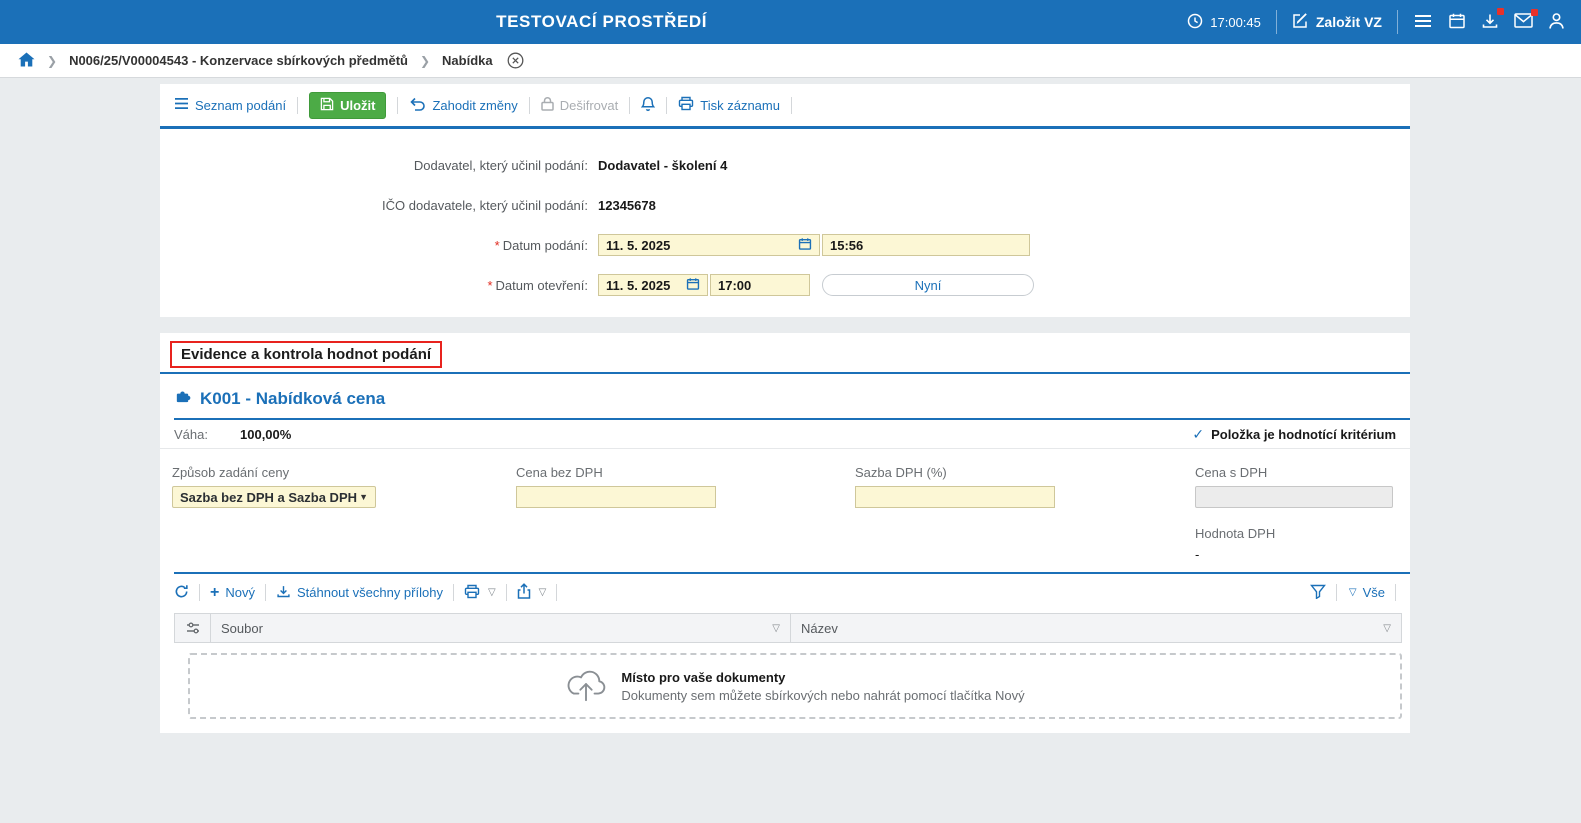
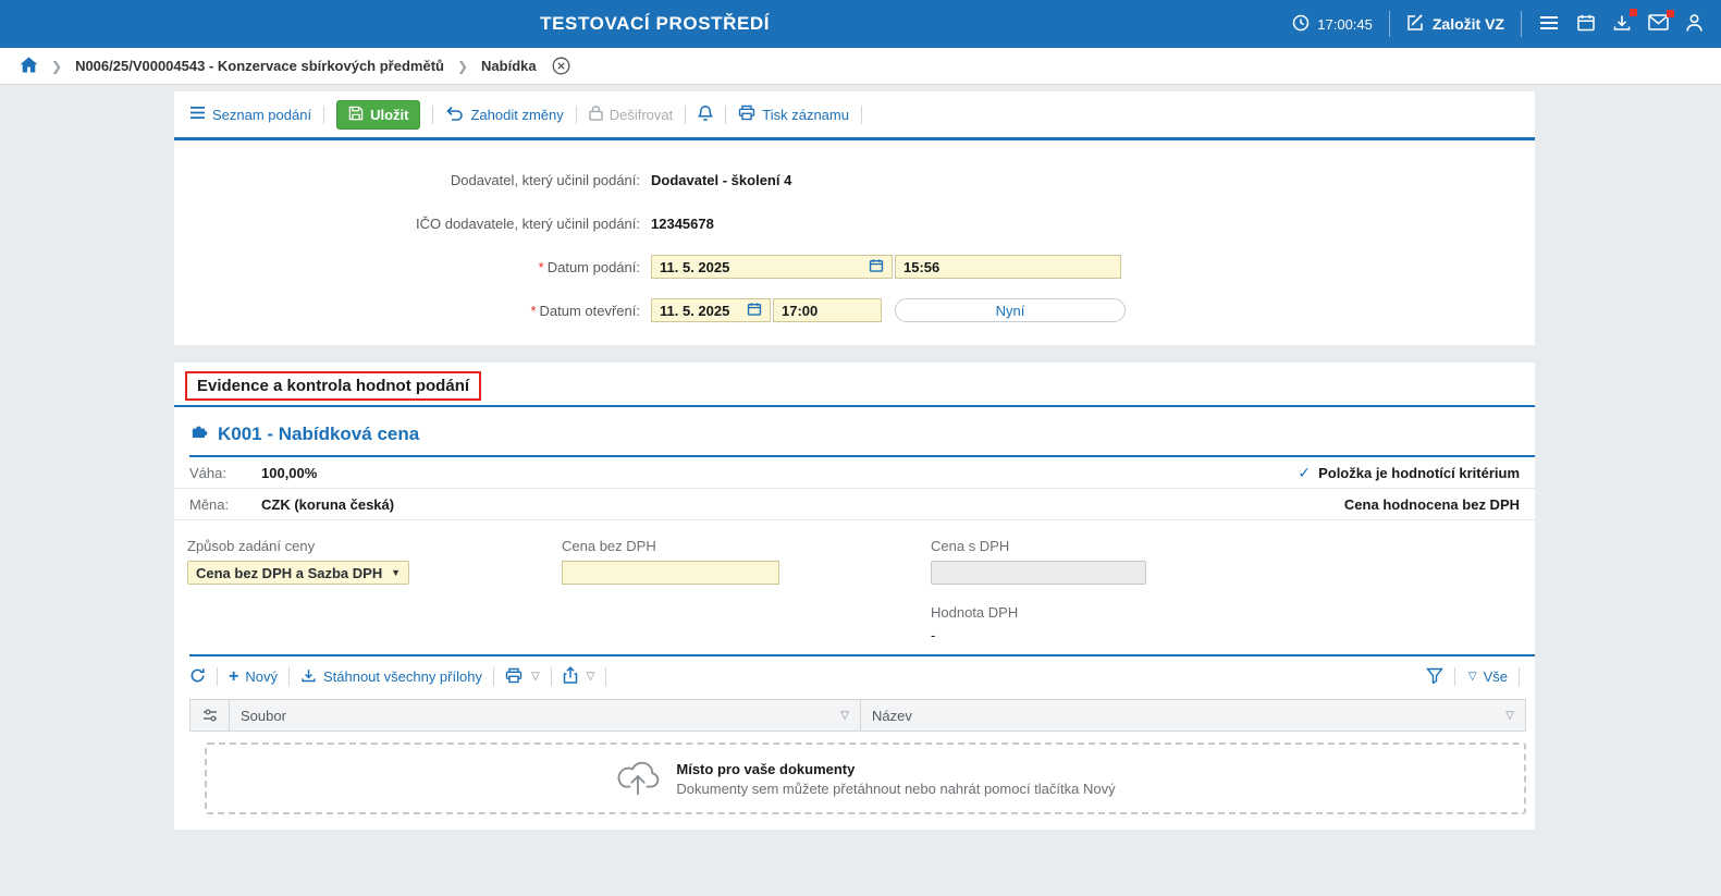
  TESTOVACÍ PROSTŘEDÍ
  17:00:45
  Založit VZ
  ❯
  N006/25/V00004543 - Konzervace sbírkových předmětů
  ❯
  Nabídka
  Seznam podání
  Uložit
  Zahodit změny
  Dešifrovat
  Tisk záznamu
  Dodavatel, který učinil podání:
  Dodavatel - školení 4
  IČO dodavatele, který učinil podání:
  12345678
  * Datum podání:
  11. 5. 2025
  15:56
  * Datum otevření:
  11. 5. 2025
  17:00
  Nyní
  Evidence a kontrola hodnot podání
  K001 - Nabídková cena
  Váha:
  100,00%
  ✓
  Položka je hodnotící kritérium
+ Měna:
+ CZK (koruna česká)
+ Cena hodnocena bez DPH
  Způsob zadání ceny
- Sazba bez DPH a Sazba DPH
+ Cena bez DPH a Sazba DPH
  ▼
  Cena bez DPH
- Sazba DPH (%)
  Cena s DPH
  Hodnota DPH
  -
  +
  Nový
  Stáhnout všechny přílohy
  ▽
  ▽
  ▽
  Vše
  Soubor
  ▽
  Název
  ▽
  Místo pro vaše dokumenty
- Dokumenty sem můžete sbírkových nebo nahrát pomocí tlačítka Nový
+ Dokumenty sem můžete přetáhnout nebo nahrát pomocí tlačítka Nový
